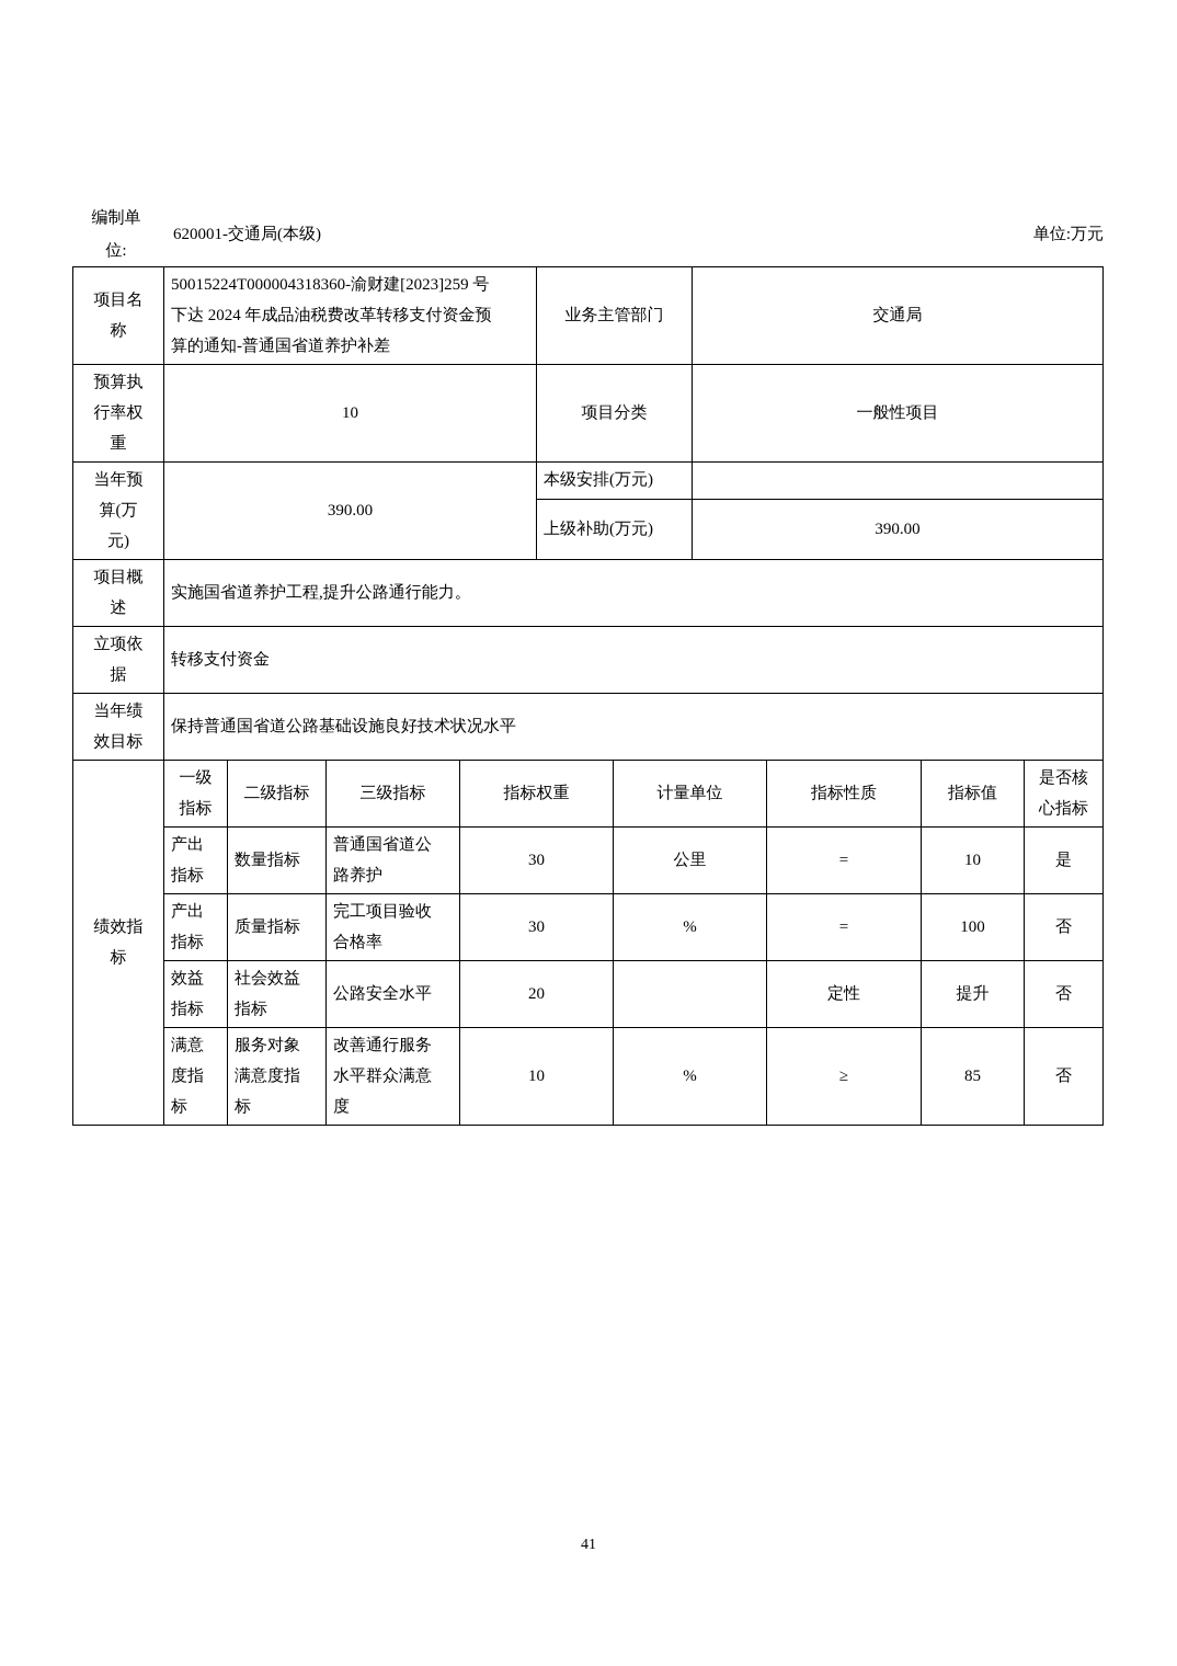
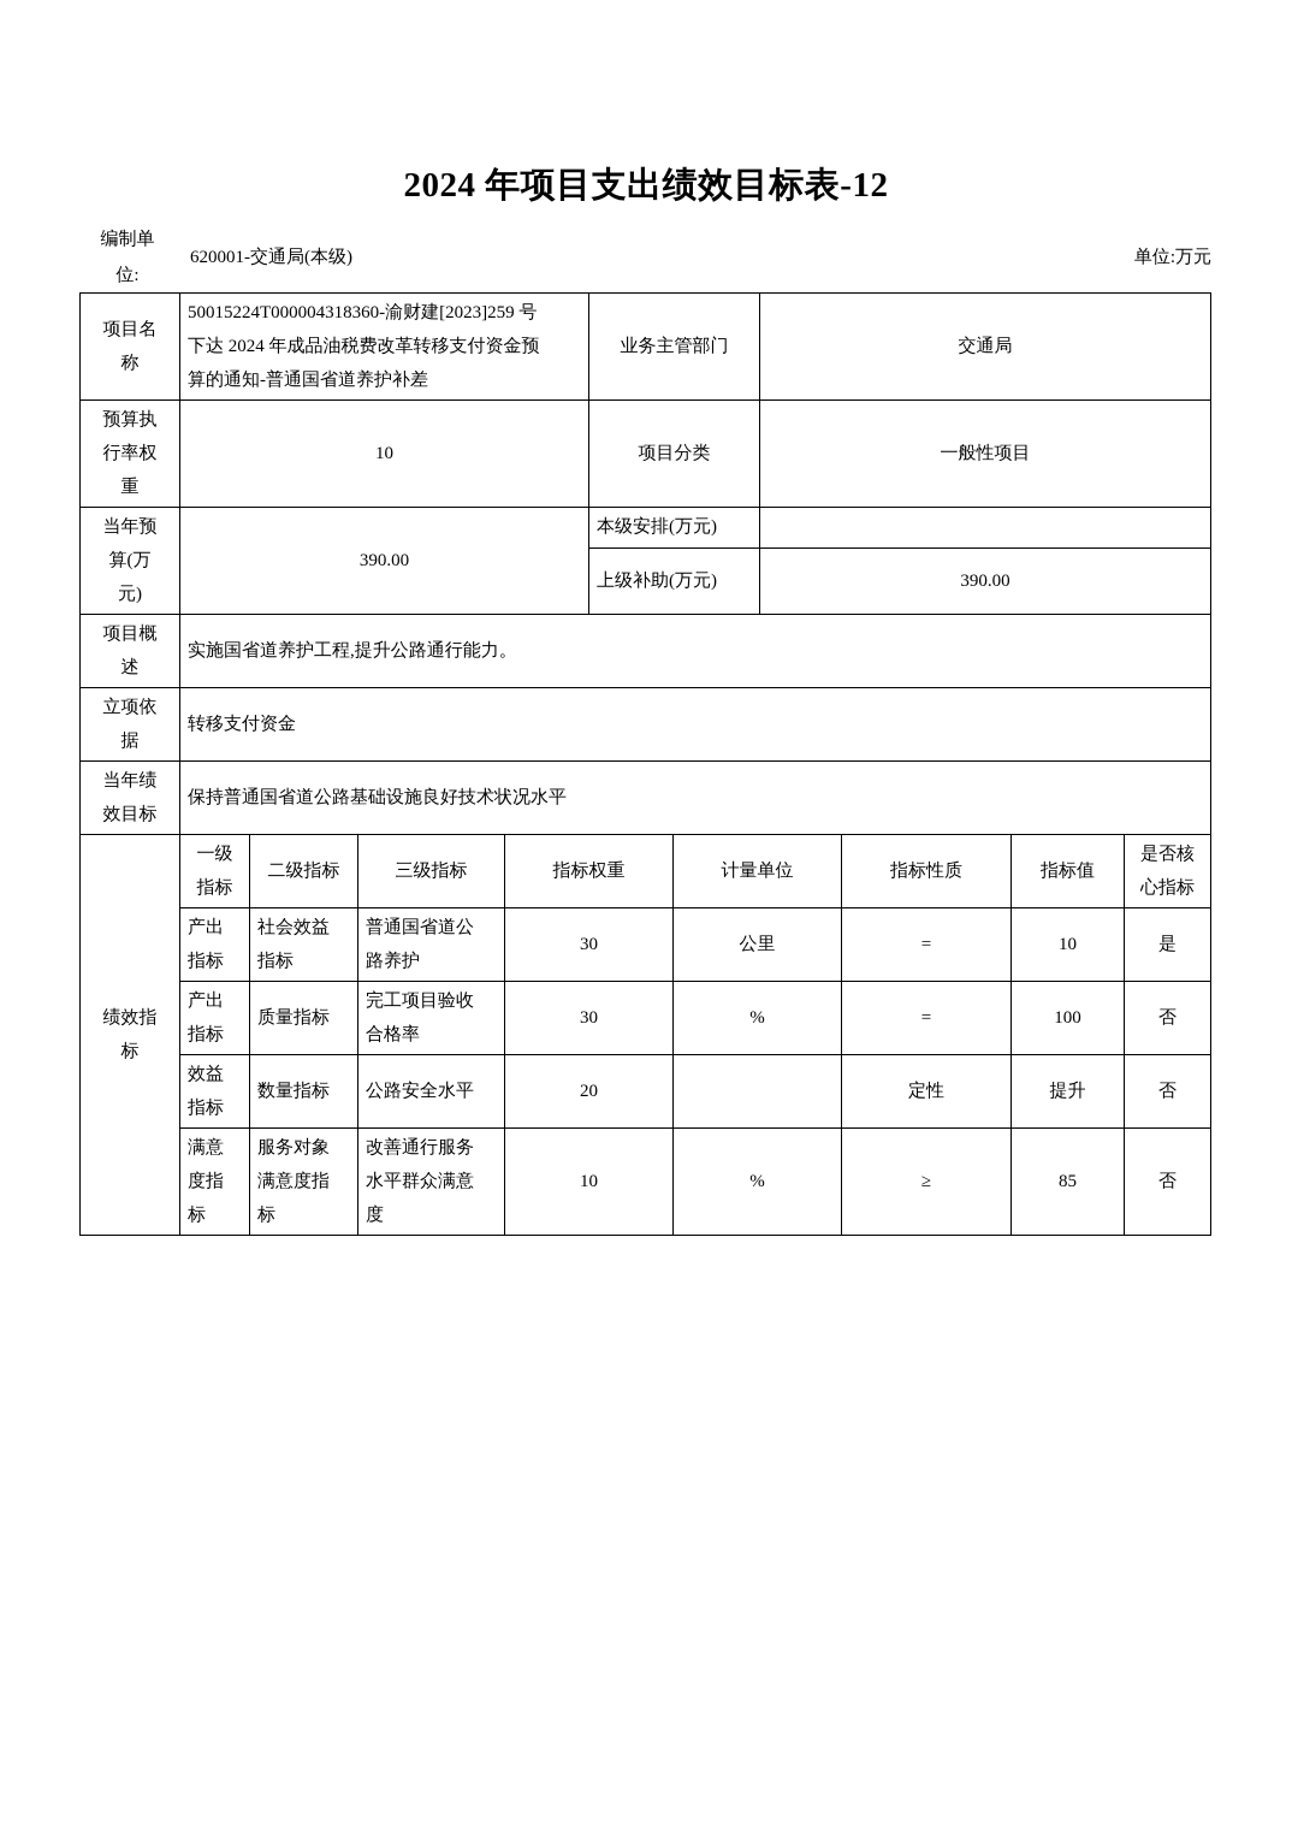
+ 2024 年项目支出绩效目标表-12
  编制单
  位:
  620001-交通局(本级)
  单位:万元
  项目名 称	50015224T000004318360-渝财建[2023]259 号 下达 2024 年成品油税费改革转移支付资金预 算的通知-普通国省道养护补差	业务主管部门	交通局
  预算执 行率权 重	10	项目分类	一般性项目
  当年预 算(万 元)	390.00	本级安排(万元)
  上级补助(万元)	390.00
  项目概 述	实施国省道养护工程,提升公路通行能力。
  立项依 据	转移支付资金
  当年绩 效目标	保持普通国省道公路基础设施良好技术状况水平
  绩效指 标	一级 指标	二级指标	三级指标	指标权重	计量单位	指标性质	指标值	是否核 心指标
- 产出 指标	数量指标	普通国省道公 路养护	30	公里	=	10	是
+ 产出 指标	社会效益 指标	普通国省道公 路养护	30	公里	=	10	是
  产出 指标	质量指标	完工项目验收 合格率	30	%	=	100	否
- 效益 指标	社会效益 指标	公路安全水平	20		定性	提升	否
+ 效益 指标	数量指标	公路安全水平	20		定性	提升	否
  满意 度指 标	服务对象 满意度指 标	改善通行服务 水平群众满意 度	10	%	≥	85	否
- 41
